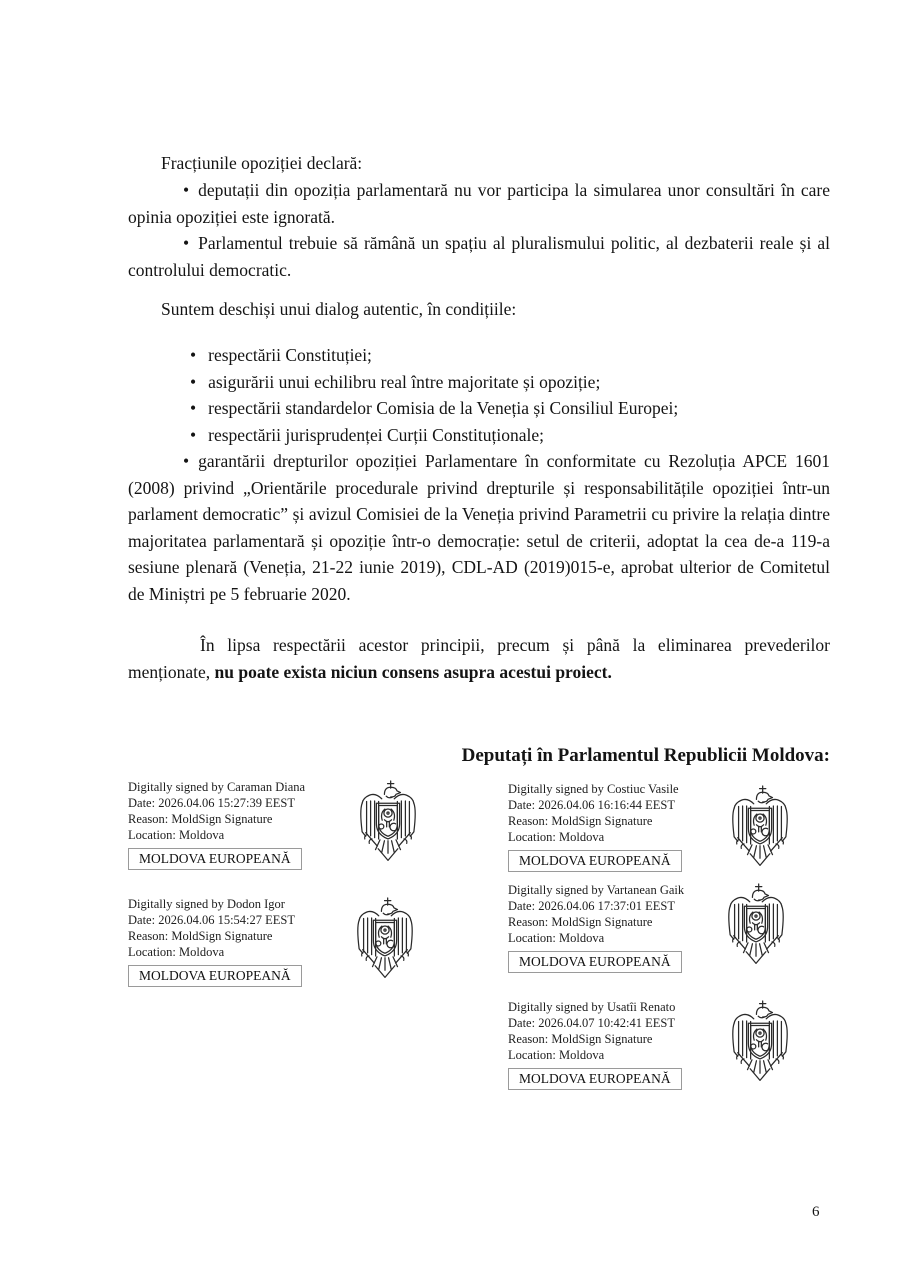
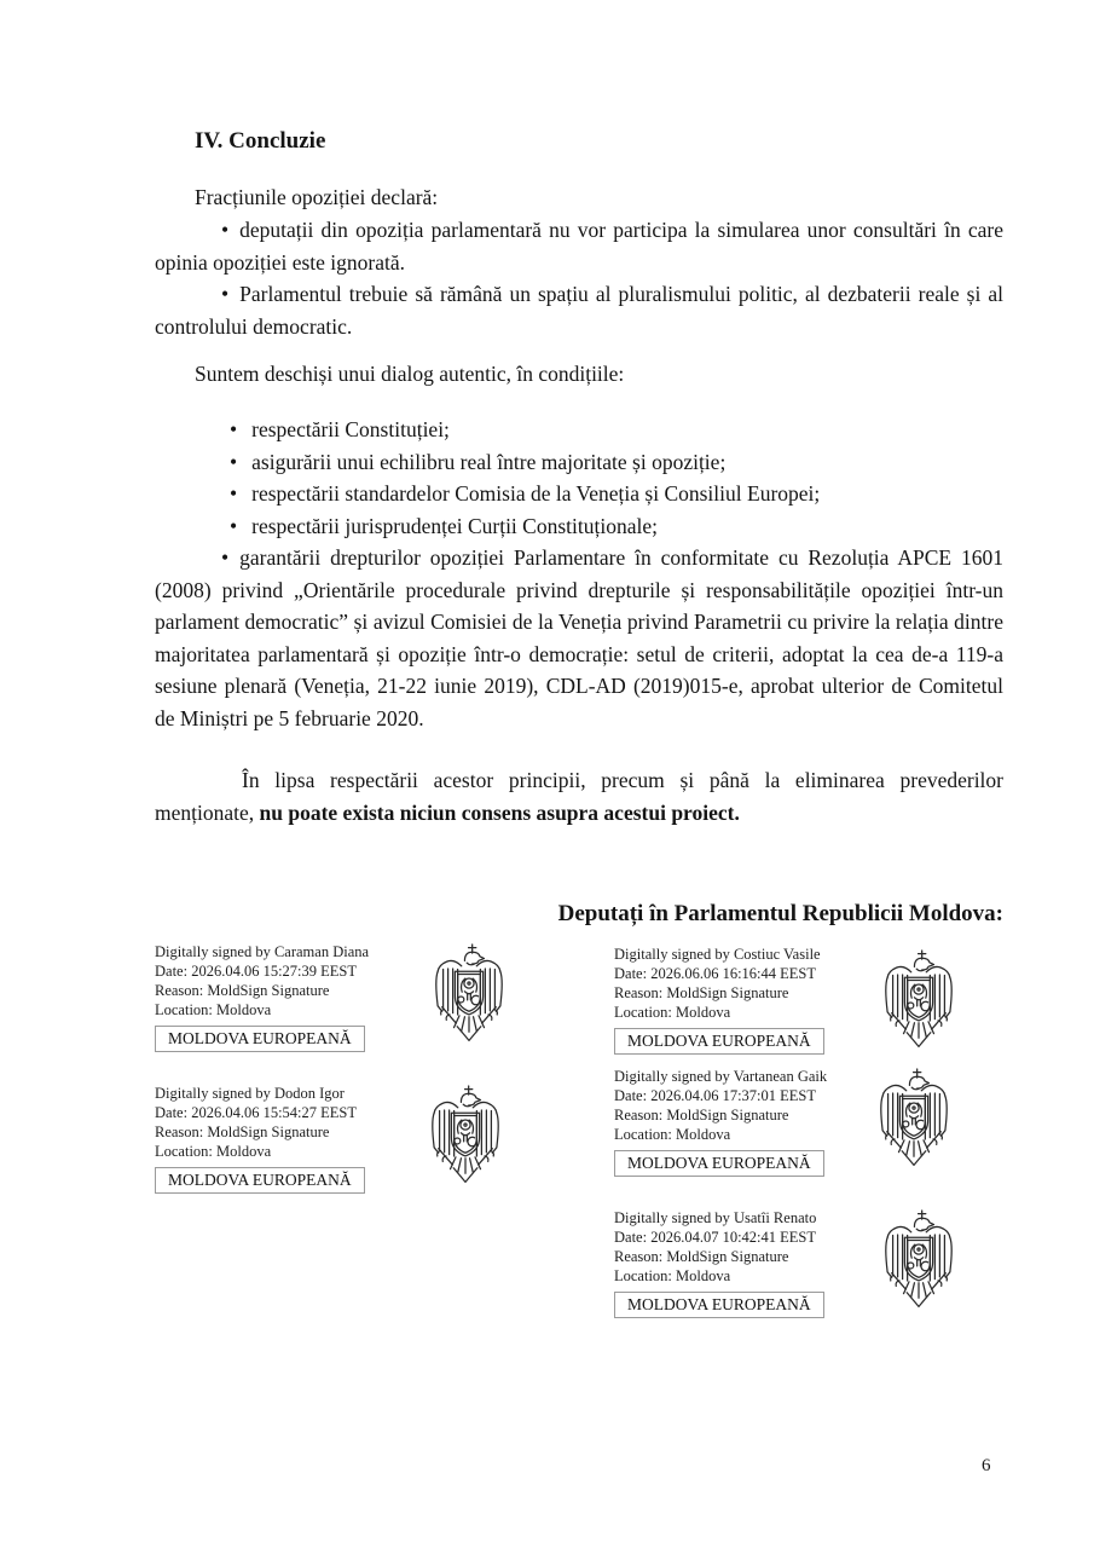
+ IV. Concluzie
  Fracțiunile opoziției declară:
  • deputații din opoziția parlamentară nu vor participa la simularea unor consultări în care opinia opoziției este ignorată.
  • Parlamentul trebuie să rămână un spațiu al pluralismului politic, al dezbaterii reale și al controlului democratic.
  Suntem deschiși unui dialog autentic, în condițiile:
  • respectării Constituției;
  • asigurării unui echilibru real între majoritate și opoziție;
  • respectării standardelor Comisia de la Veneția și Consiliul Europei;
  • respectării jurisprudenței Curții Constituționale;
  • garantării drepturilor opoziției Parlamentare în conformitate cu Rezoluția APCE 1601 (2008) privind „Orientările procedurale privind drepturile și responsabilitățile opoziției într-un parlament democratic” și avizul Comisiei de la Veneția privind Parametrii cu privire la relația dintre majoritatea parlamentară și opoziție într-o democrație: setul de criterii, adoptat la cea de-a 119-a sesiune plenară (Veneția, 21-22 iunie 2019), CDL-AD (2019)015-e, aprobat ulterior de Comitetul de Miniștri pe 5 februarie 2020.
  În lipsa respectării acestor principii, precum și până la eliminarea prevederilor menționate, nu poate exista niciun consens asupra acestui proiect.
  Deputați în Parlamentul Republicii Moldova:
  Digitally signed by Caraman Diana
  Date: 2026.04.06 15:27:39 EEST
  Reason: MoldSign Signature
  Location: Moldova
  MOLDOVA EUROPEANĂ
  Digitally signed by Costiuc Vasile
- Date: 2026.04.06 16:16:44 EEST
+ Date: 2026.06.06 16:16:44 EEST
  Reason: MoldSign Signature
  Location: Moldova
  MOLDOVA EUROPEANĂ
  Digitally signed by Dodon Igor
  Date: 2026.04.06 15:54:27 EEST
  Reason: MoldSign Signature
  Location: Moldova
  MOLDOVA EUROPEANĂ
  Digitally signed by Vartanean Gaik
  Date: 2026.04.06 17:37:01 EEST
  Reason: MoldSign Signature
  Location: Moldova
  MOLDOVA EUROPEANĂ
  Digitally signed by Usatîi Renato
  Date: 2026.04.07 10:42:41 EEST
  Reason: MoldSign Signature
  Location: Moldova
  MOLDOVA EUROPEANĂ
  6
